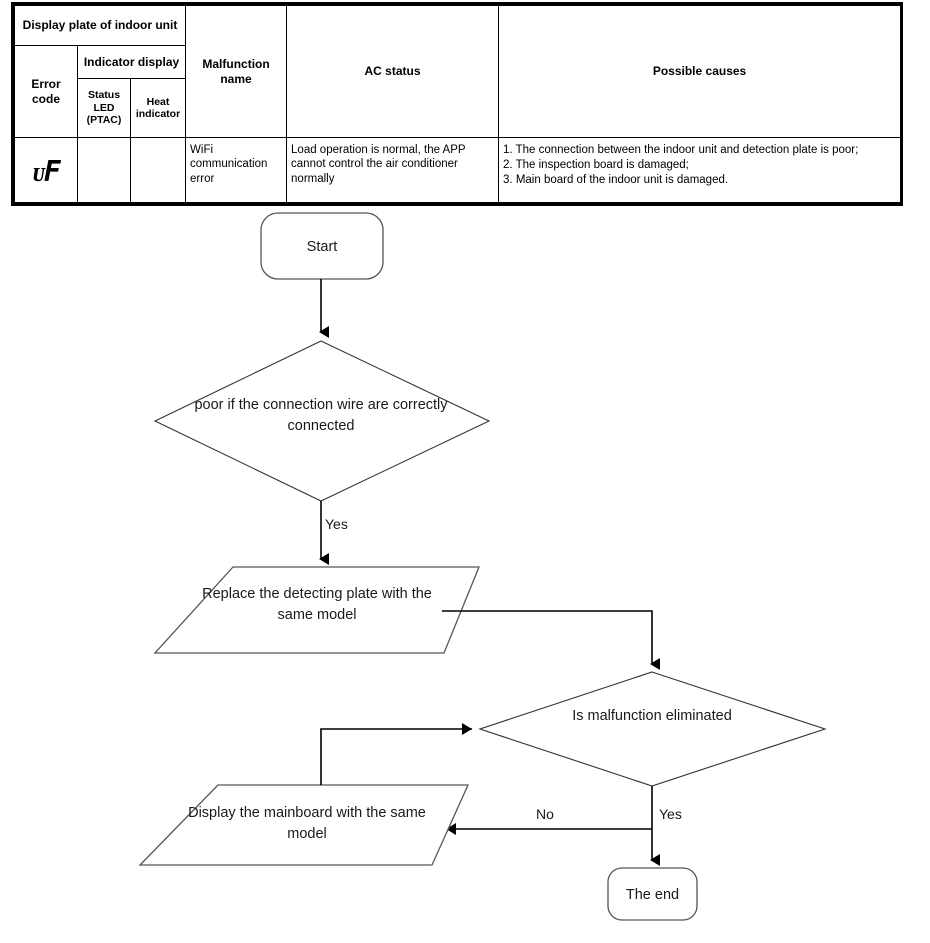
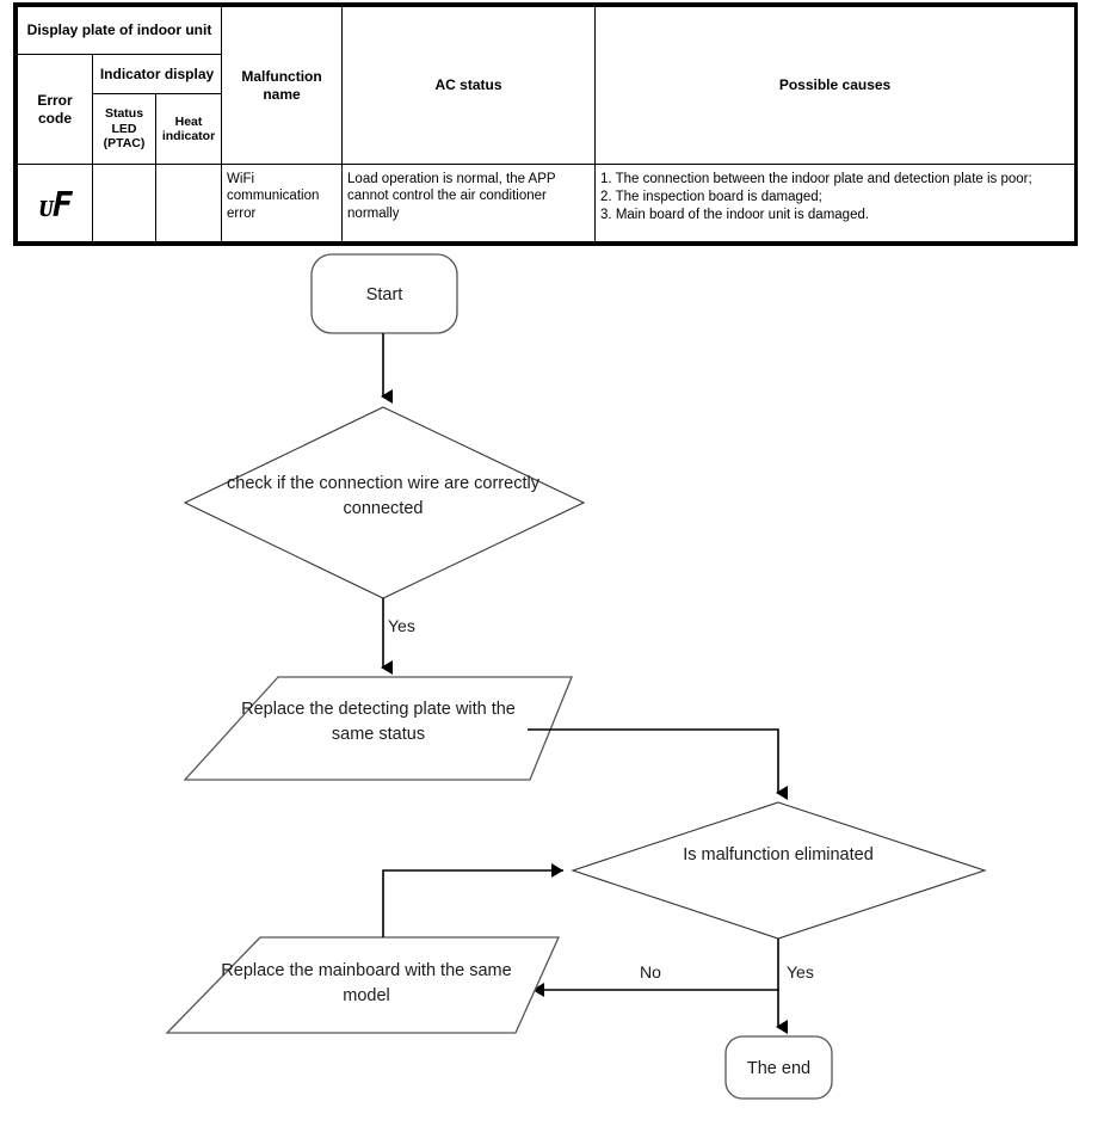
  Display plate of indoor unit	Malfunction name	AC status	Possible causes
  Error code	Indicator display
  Status LED (PTAC)	Heat indicator
- ᴜF			WiFi communication error	Load operation is normal, the APP cannot control the air conditioner normally	1. The connection between the indoor unit and detection plate is poor; 2. The inspection board is damaged; 3. Main board of the indoor unit is damaged.
+ ᴜF			WiFi communication error	Load operation is normal, the APP cannot control the air conditioner normally	1. The connection between the indoor plate and detection plate is poor; 2. The inspection board is damaged; 3. Main board of the indoor unit is damaged.
  Start
- poor if the connection wire are correctly connected
+ check if the connection wire are correctly connected
- Replace the detecting plate with the same model
+ Replace the detecting plate with the same status
  Is malfunction eliminated
- Display the mainboard with the same model
+ Replace the mainboard with the same model
  The end
  Yes
  No
  Yes
